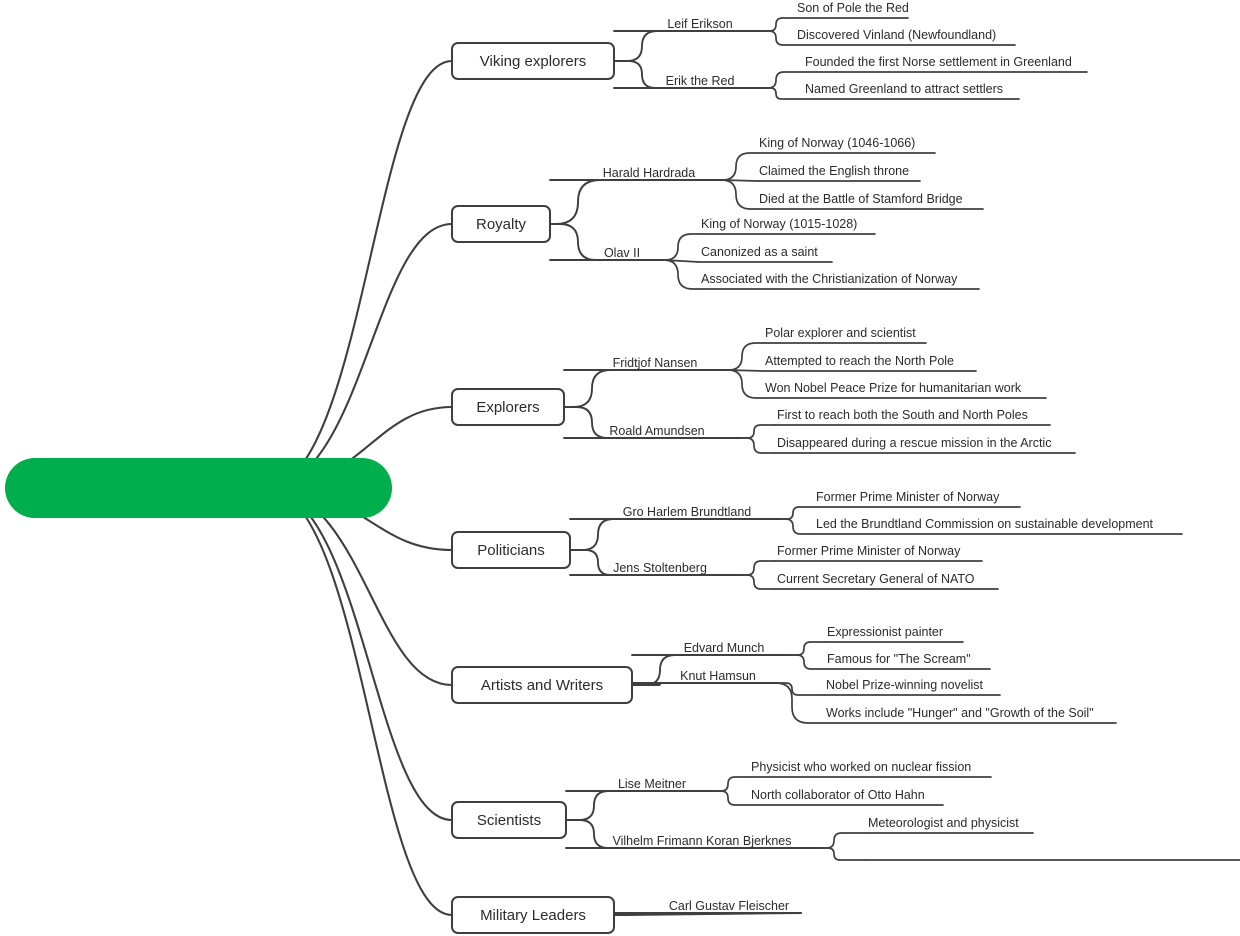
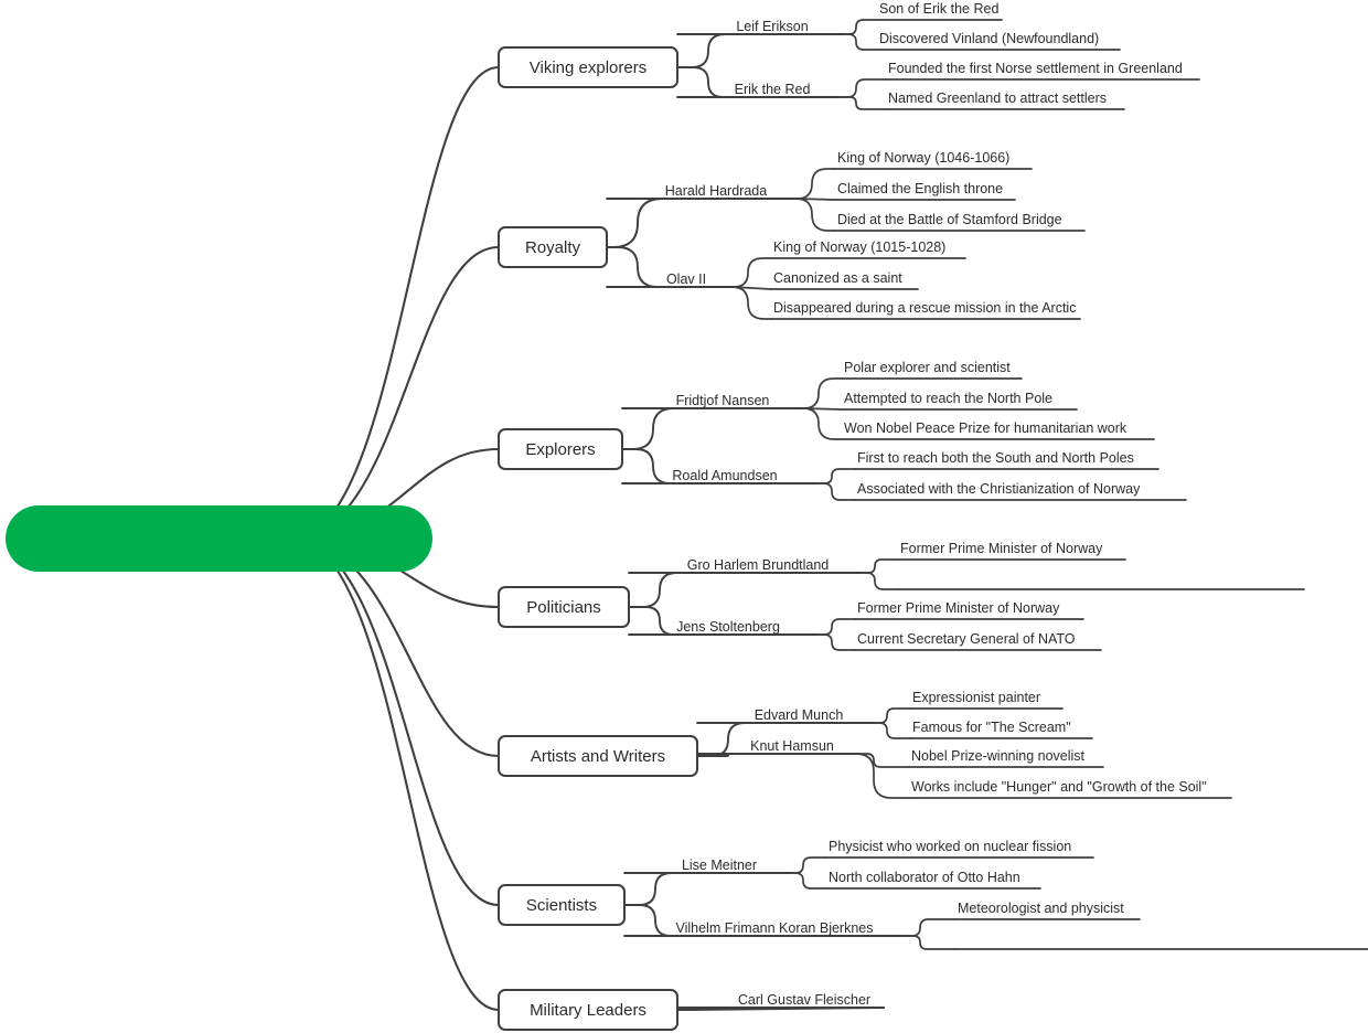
  Viking explorers
  Leif Erikson
- Son of Pole the Red
+ Son of Erik the Red
  Discovered Vinland (Newfoundland)
  Erik the Red
  Founded the first Norse settlement in Greenland
  Named Greenland to attract settlers
  Royalty
  Harald Hardrada
  King of Norway (1046-1066)
  Claimed the English throne
  Died at the Battle of Stamford Bridge
  Olav II
  King of Norway (1015-1028)
  Canonized as a saint
- Associated with the Christianization of Norway
+ Disappeared during a rescue mission in the Arctic
  Explorers
  Fridtjof Nansen
  Polar explorer and scientist
  Attempted to reach the North Pole
  Won Nobel Peace Prize for humanitarian work
  Roald Amundsen
  First to reach both the South and North Poles
- Disappeared during a rescue mission in the Arctic
+ Associated with the Christianization of Norway
  Politicians
  Gro Harlem Brundtland
  Former Prime Minister of Norway
- Led the Brundtland Commission on sustainable development
  Jens Stoltenberg
  Former Prime Minister of Norway
  Current Secretary General of NATO
  Artists and Writers
  Edvard Munch
  Expressionist painter
  Famous for "The Scream"
  Knut Hamsun
  Nobel Prize-winning novelist
  Works include "Hunger" and "Growth of the Soil"
  Scientists
  Lise Meitner
  Physicist who worked on nuclear fission
  North collaborator of Otto Hahn
  Vilhelm Frimann Koran Bjerknes
  Meteorologist and physicist
  Military Leaders
  Carl Gustav Fleischer
